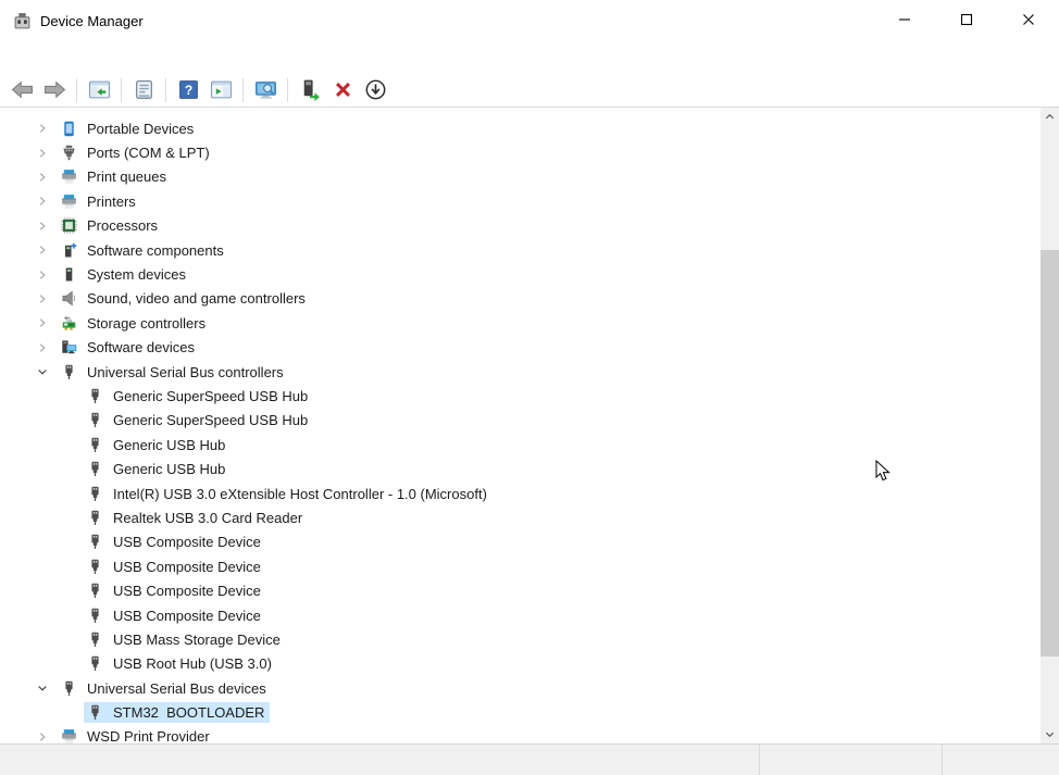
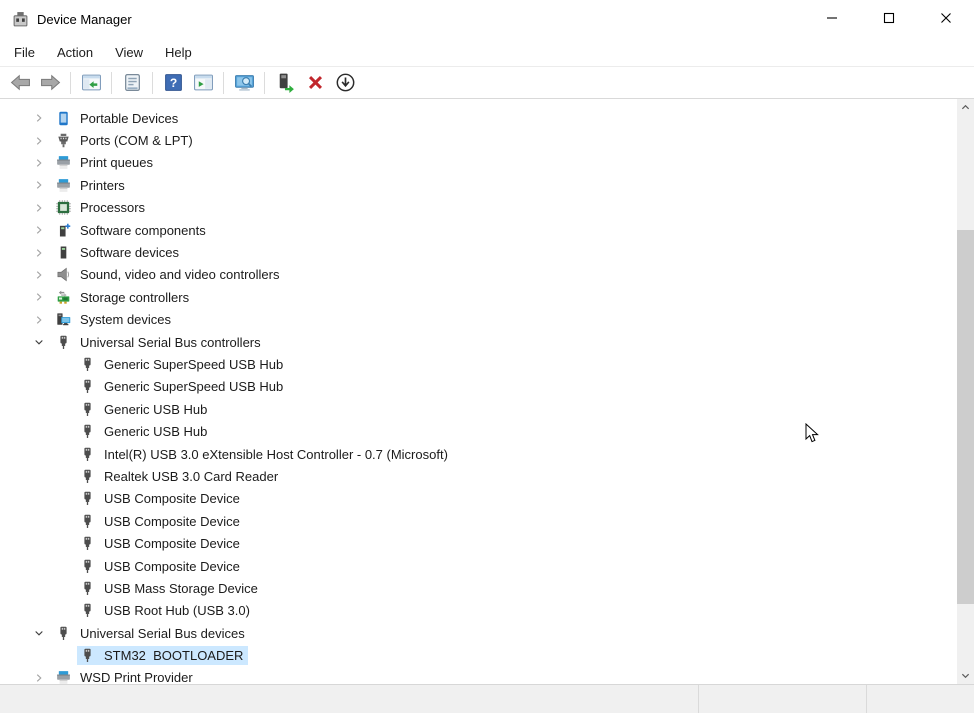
  Device Manager
+ File
+ Action
+ View
+ Help
  ?
  Portable Devices
  Ports (COM & LPT)
  Print queues
  Printers
  Processors
  Software components
- System devices
+ Software devices
- Sound, video and game controllers
+ Sound, video and video controllers
  Storage controllers
- Software devices
+ System devices
  Universal Serial Bus controllers
  Generic SuperSpeed USB Hub
  Generic SuperSpeed USB Hub
  Generic USB Hub
  Generic USB Hub
- Intel(R) USB 3.0 eXtensible Host Controller - 1.0 (Microsoft)
+ Intel(R) USB 3.0 eXtensible Host Controller - 0.7 (Microsoft)
  Realtek USB 3.0 Card Reader
  USB Composite Device
  USB Composite Device
  USB Composite Device
  USB Composite Device
  USB Mass Storage Device
  USB Root Hub (USB 3.0)
  Universal Serial Bus devices
  STM32 BOOTLOADER
  WSD Print Provider
